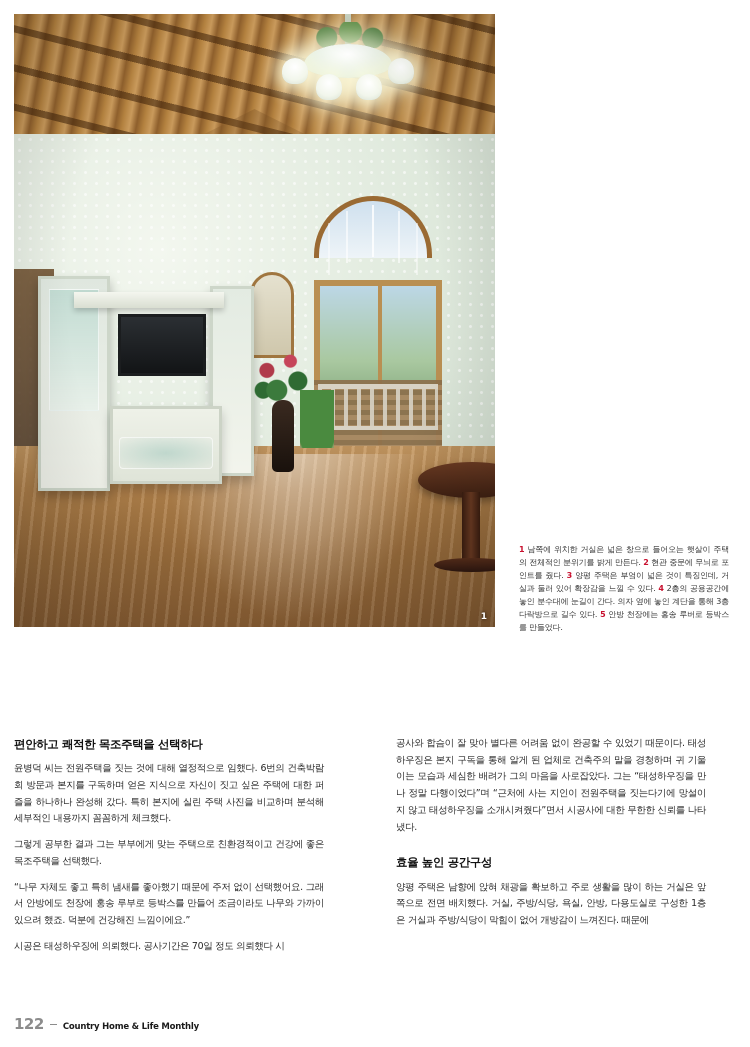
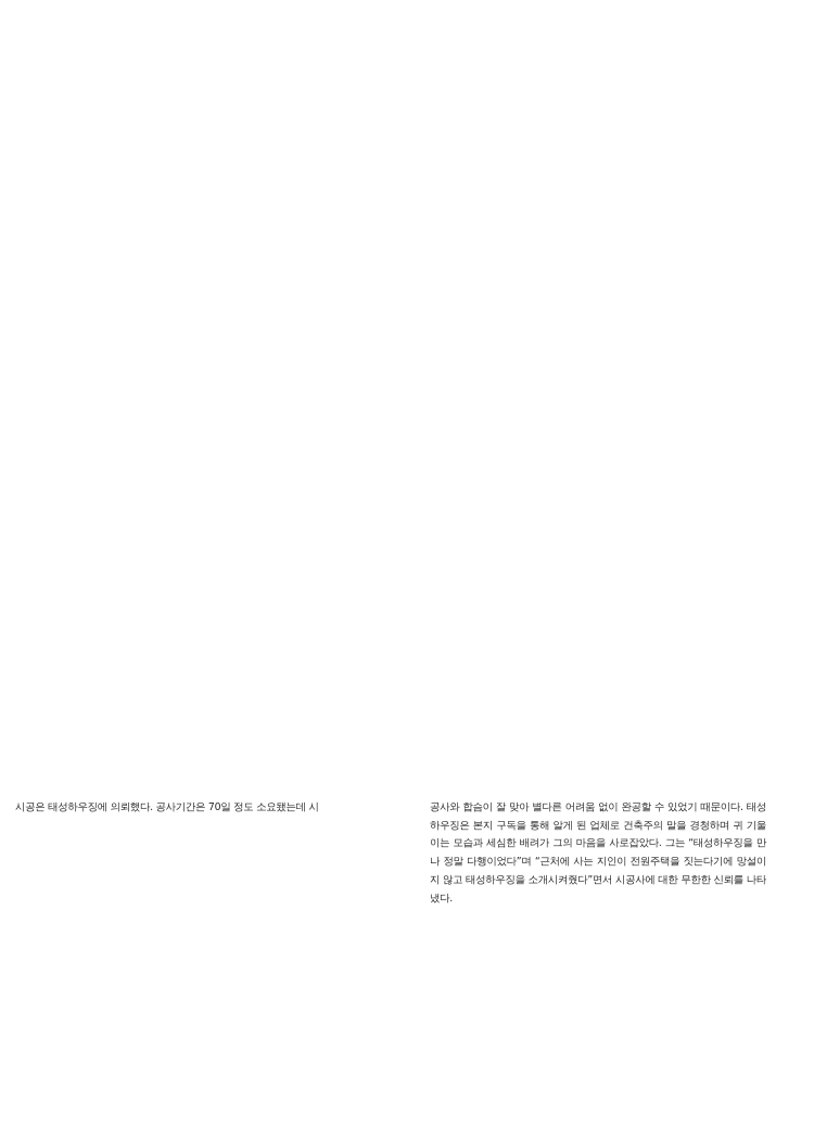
- 1
- 1 남쪽에 위치한 거실은 넓은 창으로 들어오는 햇살이 주택의 전체적인 분위기를 밝게 만든다. 2 현관 중문에 무늬로 포인트를 줬다. 3 양평 주택은 부엌이 넓은 것이 특징인데, 거실과 둘러 있어 확장감을 느낄 수 있다. 4 2층의 공용공간에 놓인 분수대에 눈길이 간다. 의자 옆에 놓인 계단을 통해 3층 다락방으로 길수 있다. 5 안방 천장에는 홍송 루버로 등박스를 만들었다.
- 편안하고 쾌적한 목조주택을 선택하다
- 윤병덕 씨는 전원주택을 짓는 것에 대해 열정적으로 임했다. 6번의 건축박람회 방문과 본지를 구독하며 얻은 지식으로 자신이 짓고 싶은 주택에 대한 퍼즐을 하나하나 완성해 갔다. 특히 본지에 실린 주택 사진을 비교하며 분석해 세부적인 내용까지 꼼꼼하게 체크했다.
- 그렇게 공부한 결과 그는 부부에게 맞는 주택으로 친환경적이고 건강에 좋은 목조주택을 선택했다.
- “나무 자체도 좋고 특히 냄새를 좋아했기 때문에 주저 없이 선택했어요. 그래서 안방에도 천장에 홍송 루부로 등박스를 만들어 조금이라도 나무와 가까이 있으려 했죠. 덕분에 건강해진 느낌이에요.”
- 시공은 태성하우징에 의뢰했다. 공사기간은 70일 정도 의뢰했다 시
+ 시공은 태성하우징에 의뢰했다. 공사기간은 70일 정도 소요됐는데 시
  공사와 합슴이 잘 맞아 별다른 어려움 없이 완공할 수 있었기 때문이다. 태성하우징은 본지 구독을 통해 알게 된 업체로 건축주의 말을 경청하며 귀 기울이는 모습과 세심한 배려가 그의 마음을 사로잡았다. 그는 “태성하우징을 만나 정말 다행이었다”며 “근처에 사는 지인이 전원주택을 짓는다기에 망설이지 않고 태성하우징을 소개시켜줬다”면서 시공사에 대한 무한한 신뢰를 나타냈다.
- 효율 높인 공간구성
- 양평 주택은 남향에 앉혀 채광을 확보하고 주로 생활을 많이 하는 거실은 앞쪽으로 전면 배치했다. 거실, 주방/식당, 욕실, 안방, 다용도실로 구성한 1층은 거실과 주방/식당이 막힘이 없어 개방감이 느껴진다. 때문에
- 122
- Country Home & Life Monthly
